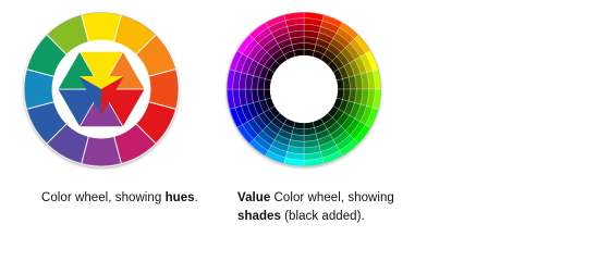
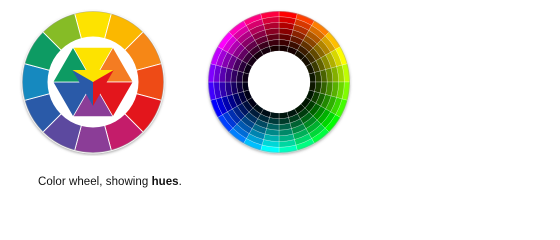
  Color wheel, showing hues.
- Value Color wheel, showing shades (black added).
